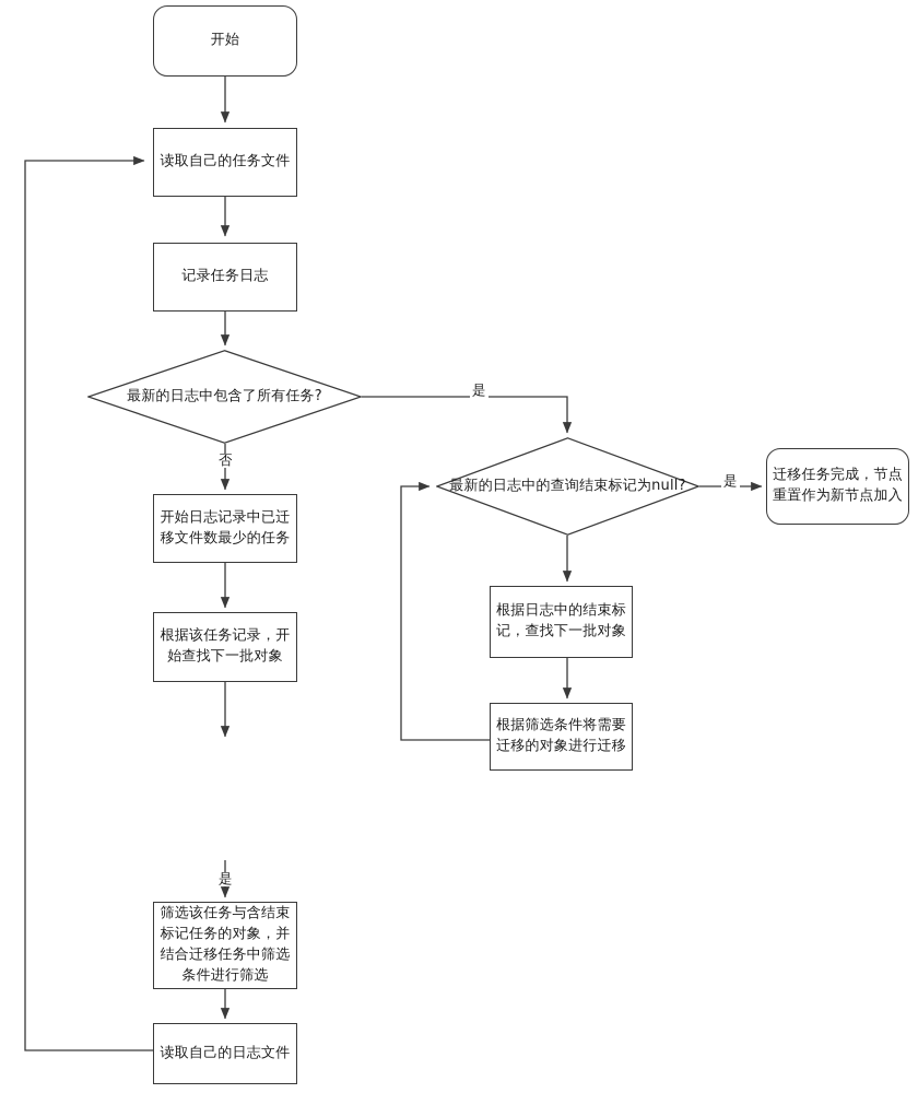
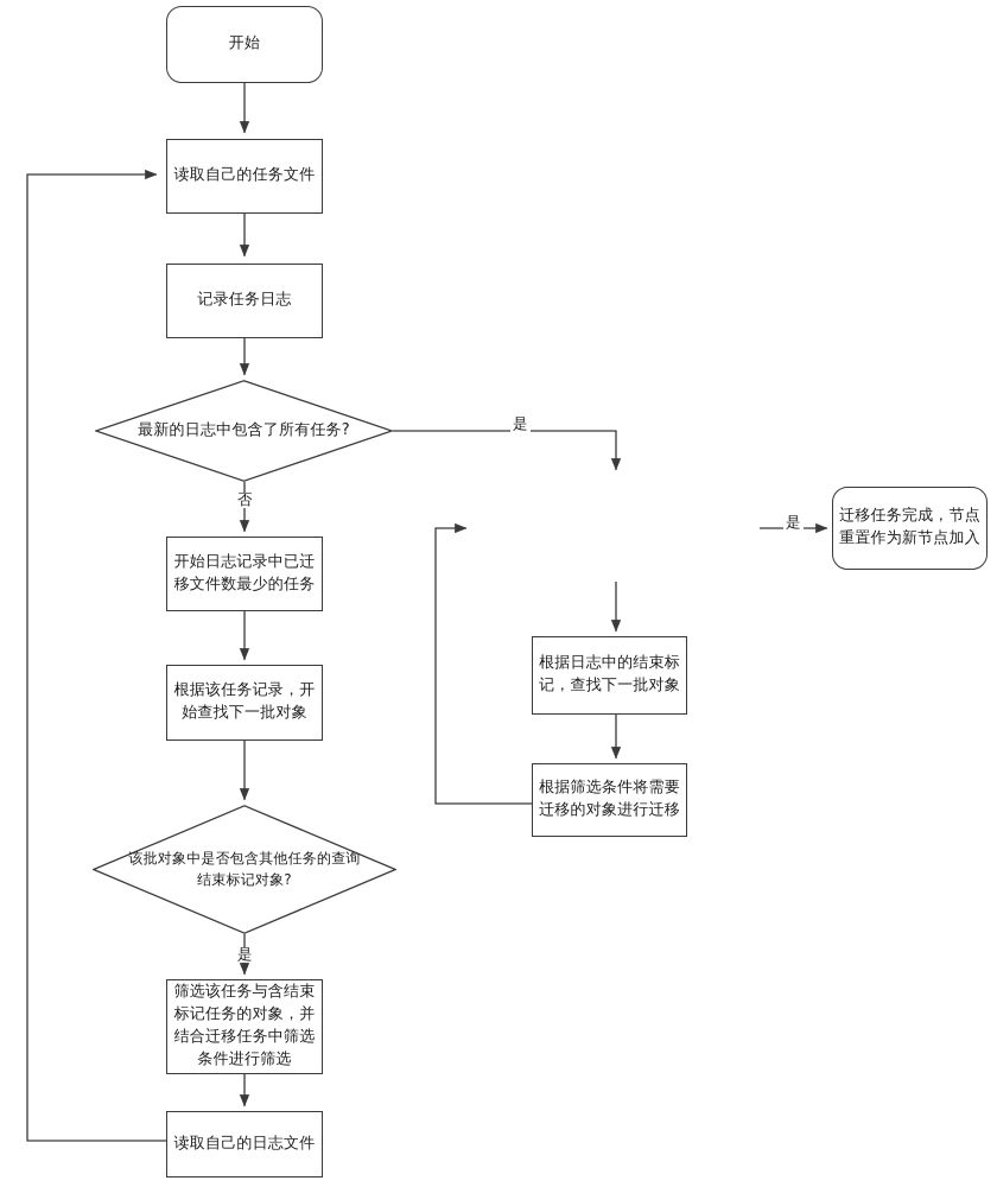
  开始
  读取自己的任务文件
  记录任务日志
  最新的日志中包含了所有任务?
  开始日志记录中已迁
  移文件数最少的任务
  根据该任务记录，开
  始查找下一批对象
+ 该批对象中是否包含其他任务的查询
+ 结束标记对象?
  筛选该任务与含结束
  标记任务的对象，并
  结合迁移任务中筛选
  条件进行筛选
  读取自己的日志文件
- 最新的日志中的查询结束标记为null?
  根据日志中的结束标
  记，查找下一批对象
  根据筛选条件将需要
  迁移的对象进行迁移
  迁移任务完成，节点
  重置作为新节点加入
  否
  是
  是
  是
